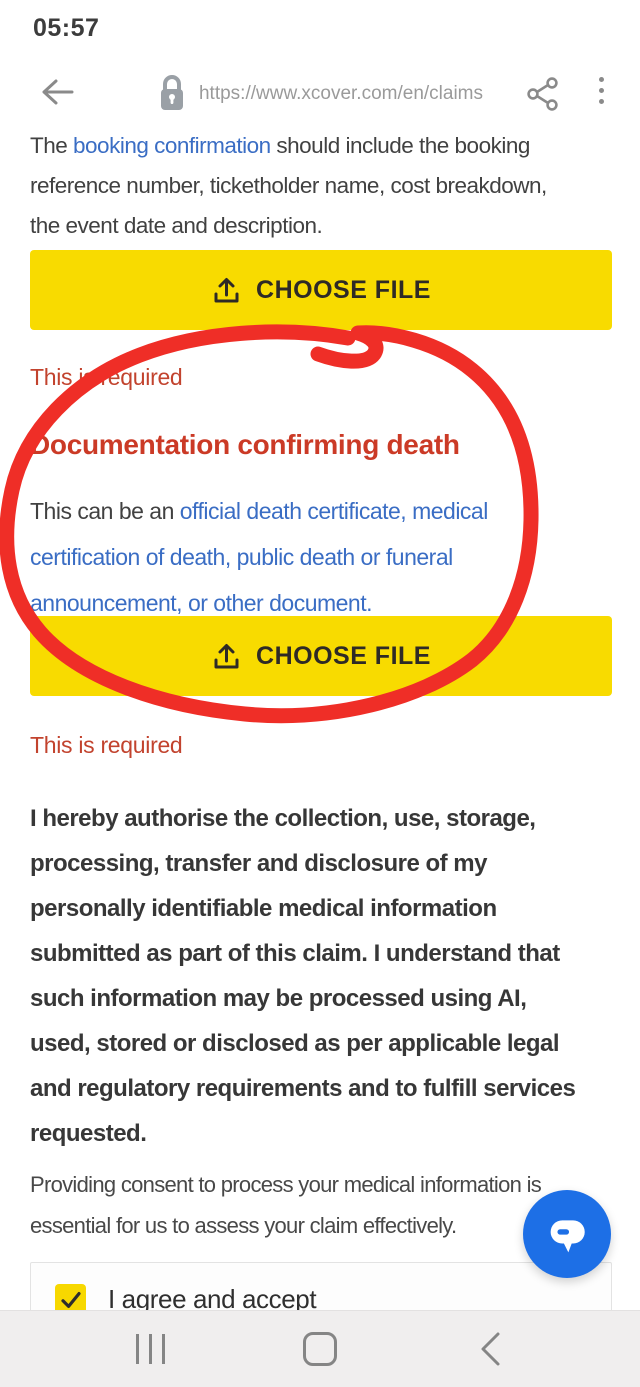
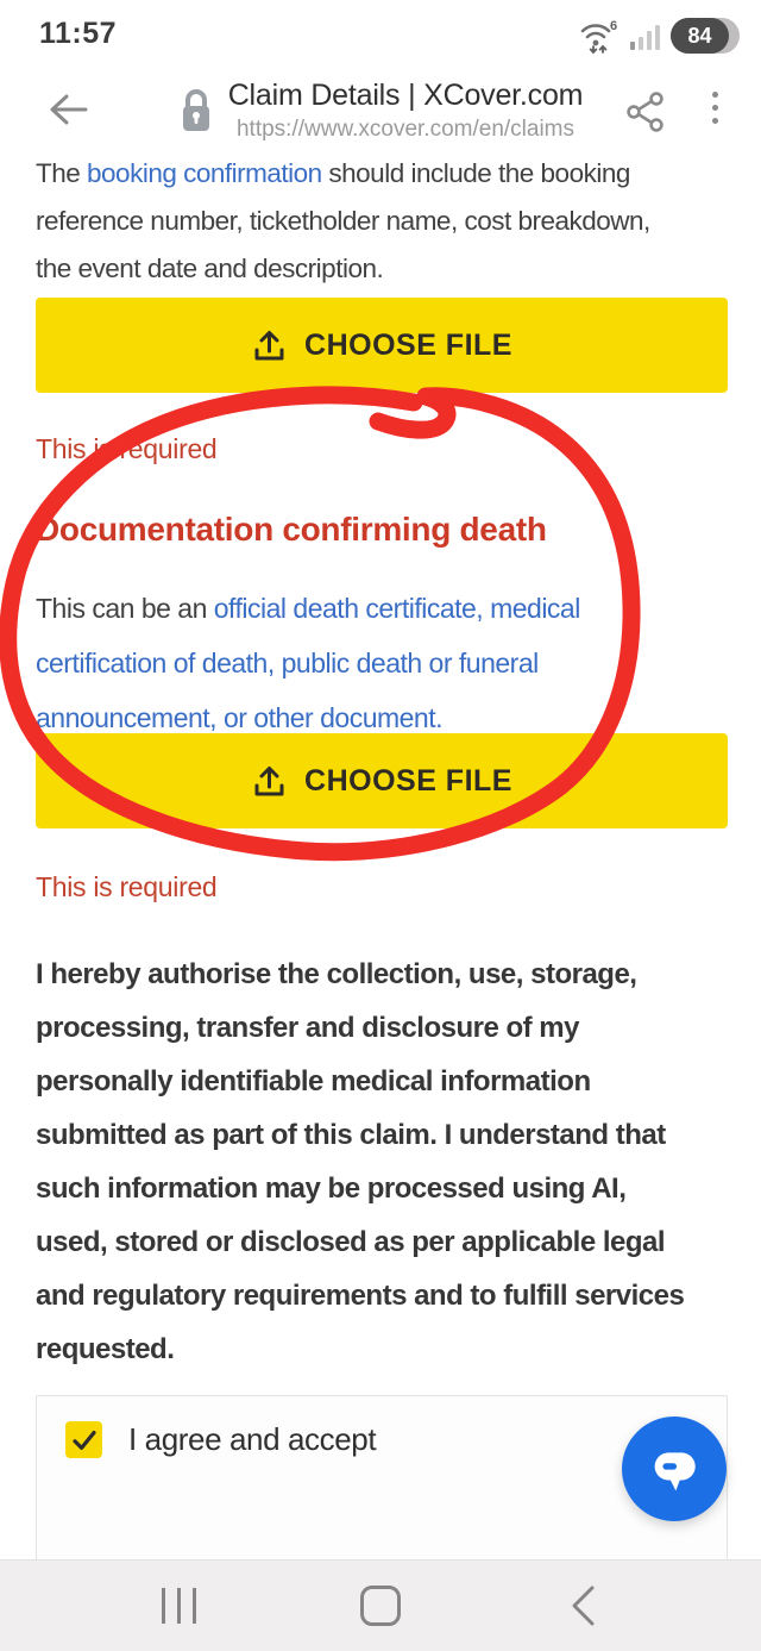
- 05:57
+ 11:57
+ 6
+ 84
+ Claim Details | XCover.com
  https://www.xcover.com/en/claims
  The booking confirmation should include the booking
  reference number, ticketholder name, cost breakdown,
  the event date and description.
  CHOOSE FILE
  This iequired
  Documentation confirming death
  This can be an official death certificate, medical
  certification of death, public death or funeral
  announcement, or other document.
  CHOOSE FILE
  This is required
  I hereby authorise the collection, use, storage,
  processing, transfer and disclosure of my
  personally identifiable medical information
  submitted as part of this claim. I understand that
  such information may be processed using AI,
  used, stored or disclosed as per applicable legal
  and regulatory requirements and to fulfill services
  requested.
- Providing consent to process your medical information is
- essential for us to assess your claim effectively.
  I agree and accept
